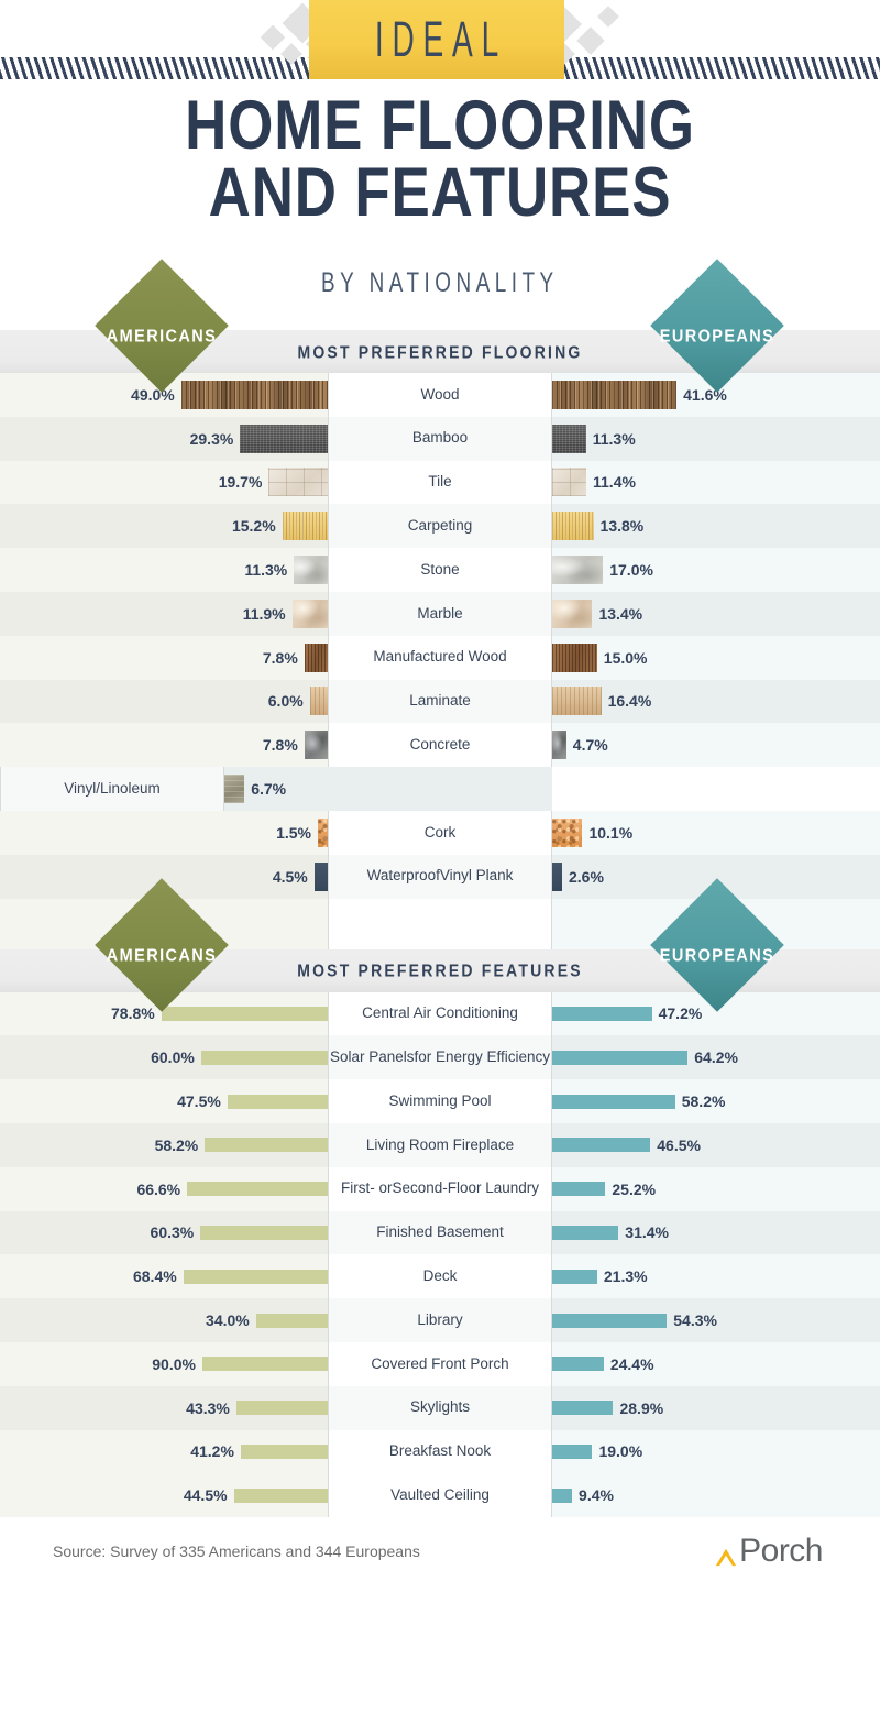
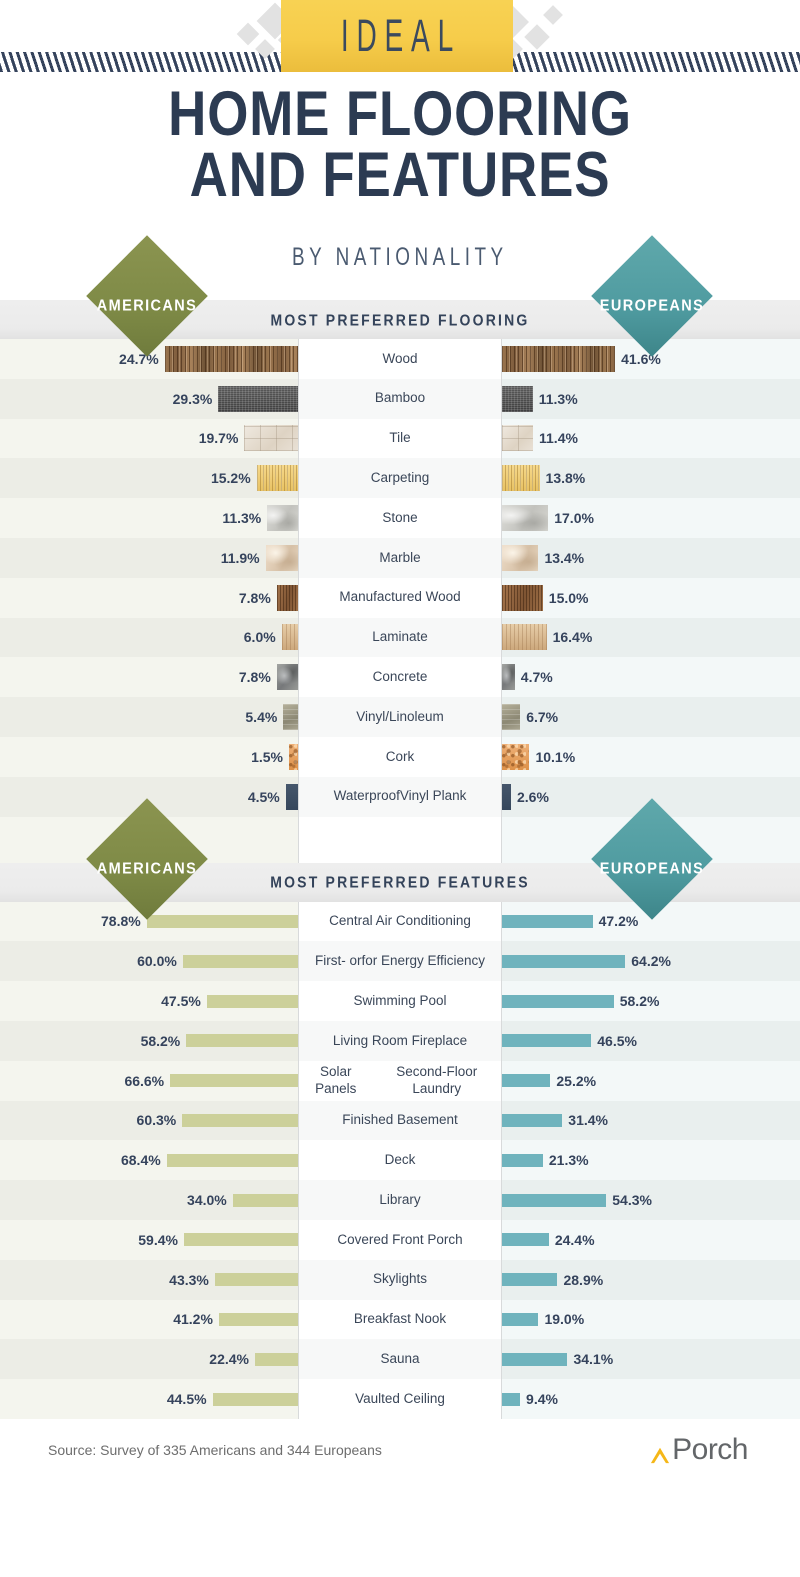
  IDEAL
  HOME FLOORING
  AND FEATURES
  BY NATIONALITY
  MOST PREFERRED FLOORING
  AMERICANS
  EUROPEANS
- 49.0%
+ 24.7%
  Wood
  41.6%
  29.3%
  Bamboo
  11.3%
  19.7%
  Tile
  11.4%
  15.2%
  Carpeting
  13.8%
  11.3%
  Stone
  17.0%
  11.9%
  Marble
  13.4%
  7.8%
  Manufactured Wood
  15.0%
  6.0%
  Laminate
  16.4%
  7.8%
  Concrete
  4.7%
+ 5.4%
  Vinyl/Linoleum
  6.7%
  1.5%
  Cork
  10.1%
  4.5%
  Waterproof
  Vinyl Plank
  2.6%
  MOST PREFERRED FEATURES
  AMERICANS
  EUROPEANS
  78.8%
  Central Air Conditioning
  47.2%
  60.0%
- Solar Panels
+ First- or
  for Energy Efficiency
  64.2%
  47.5%
  Swimming Pool
  58.2%
  58.2%
  Living Room Fireplace
  46.5%
  66.6%
- First- or
+ Solar Panels
  Second-Floor Laundry
  25.2%
  60.3%
  Finished Basement
  31.4%
  68.4%
  Deck
  21.3%
  34.0%
  Library
  54.3%
- 90.0%
+ 59.4%
  Covered Front Porch
  24.4%
  43.3%
  Skylights
  28.9%
  41.2%
  Breakfast Nook
  19.0%
+ 22.4%
+ Sauna
+ 34.1%
  44.5%
  Vaulted Ceiling
  9.4%
  Source: Survey of 335 Americans and 344 Europeans
  Porch
